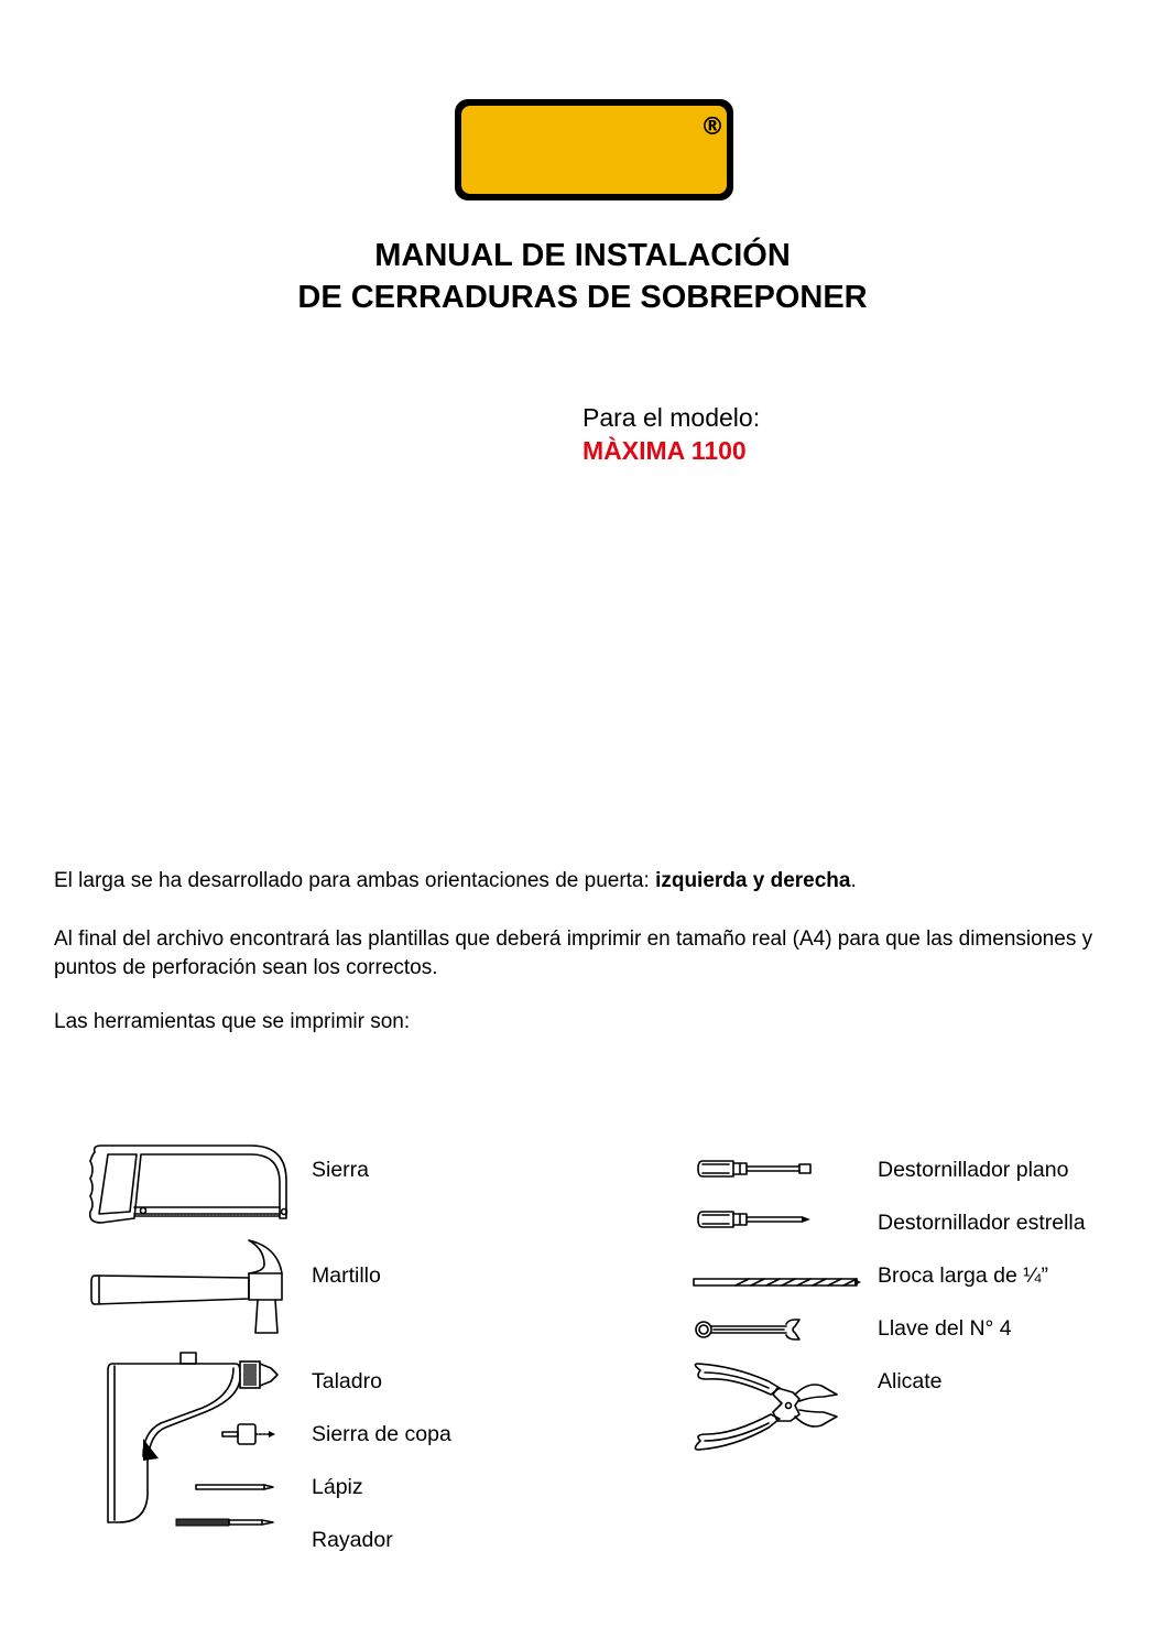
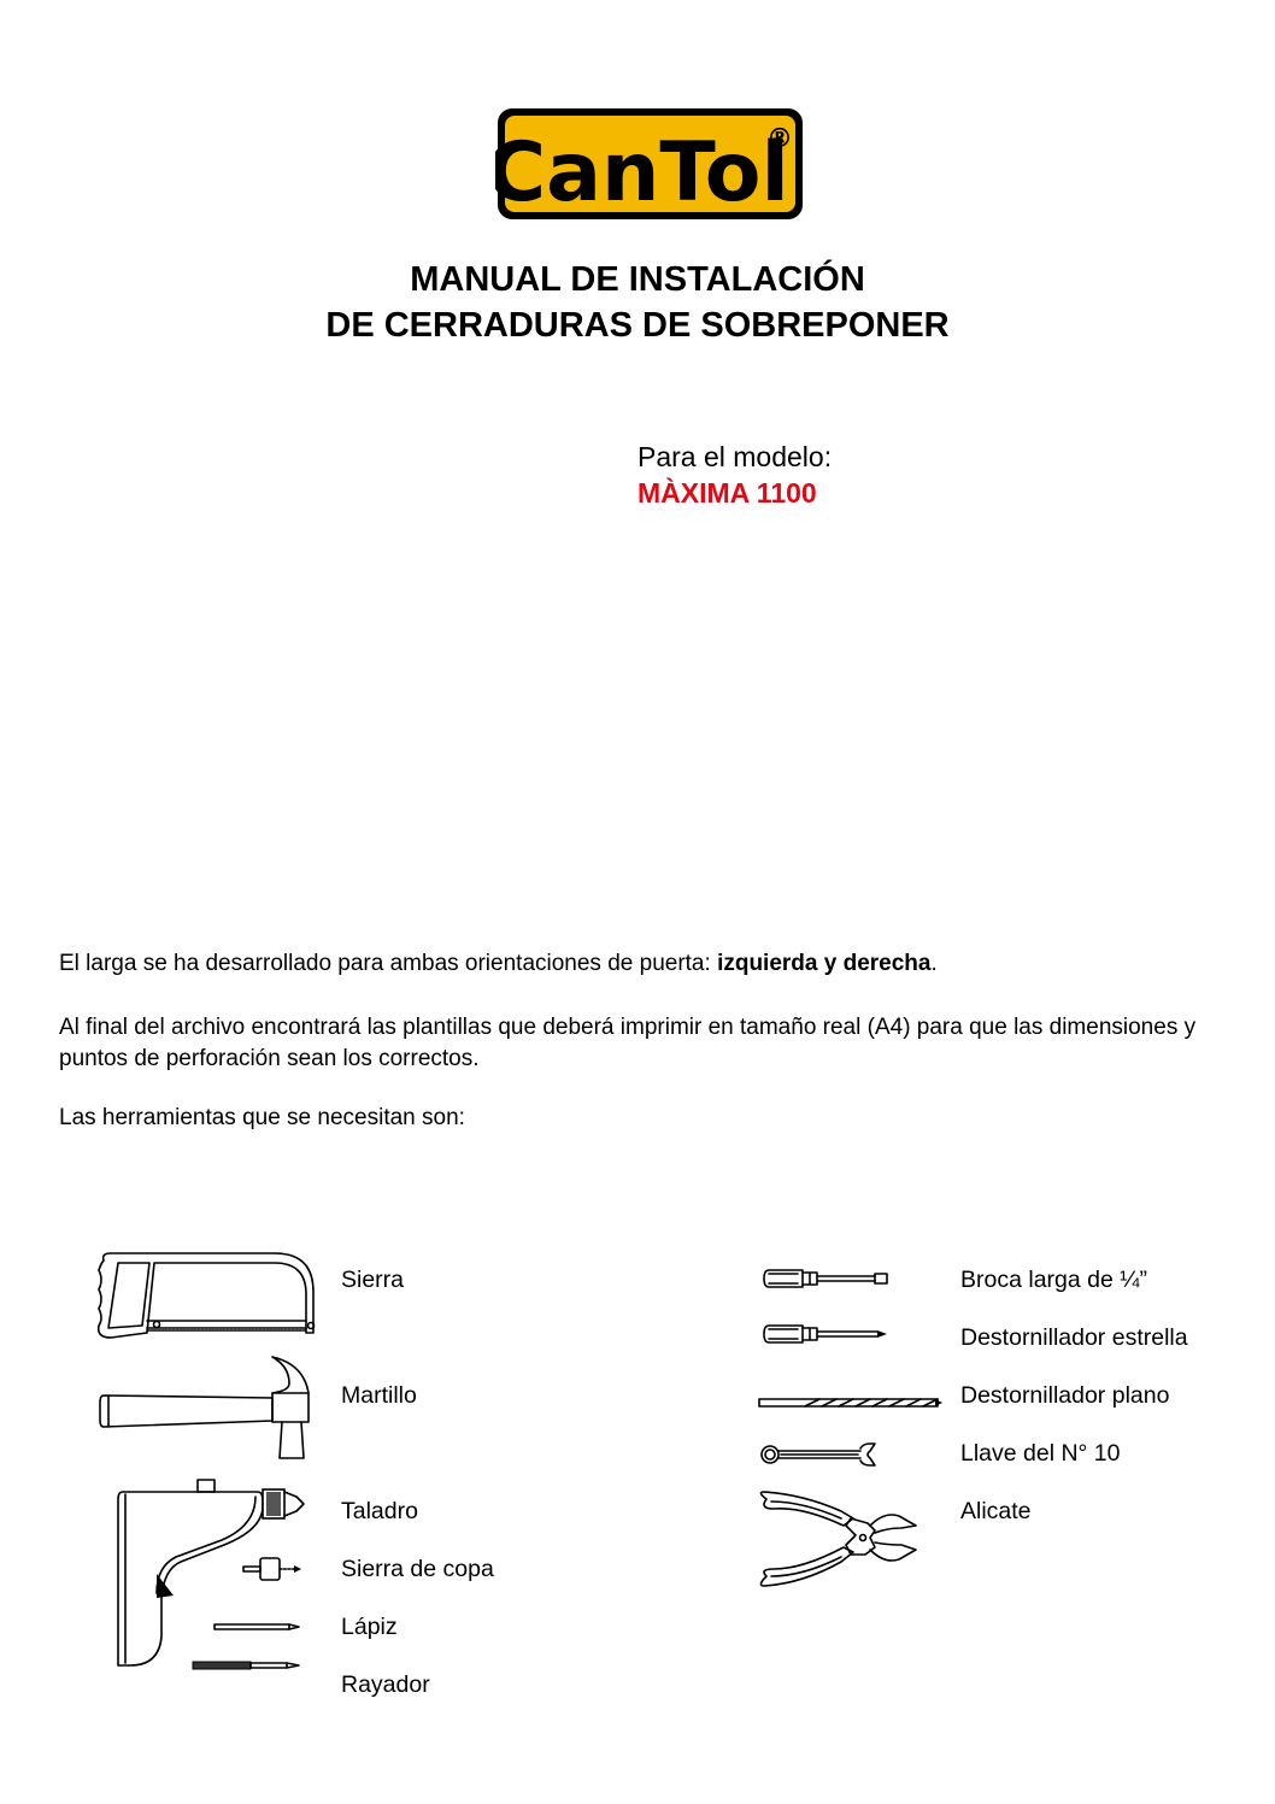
+ CanTol
  ®
  MANUAL DE INSTALACIÓN
  DE CERRADURAS DE SOBREPONER
  Para el modelo:
  MÀXIMA 1100
  El larga se ha desarrollado para ambas orientaciones de puerta: izquierda y derecha.
  Al final del archivo encontrará las plantillas que deberá imprimir en tamaño real (A4) para que las dimensiones y puntos de perforación sean los correctos.
- Las herramientas que se imprimir son:
+ Las herramientas que se necesitan son:
  Sierra
  Martillo
  Taladro
  Sierra de copa
  Lápiz
  Rayador
- Destornillador plano
+ Broca larga de ¼”
  Destornillador estrella
- Broca larga de ¼”
+ Destornillador plano
- Llave del N° 4
+ Llave del N° 10
  Alicate
